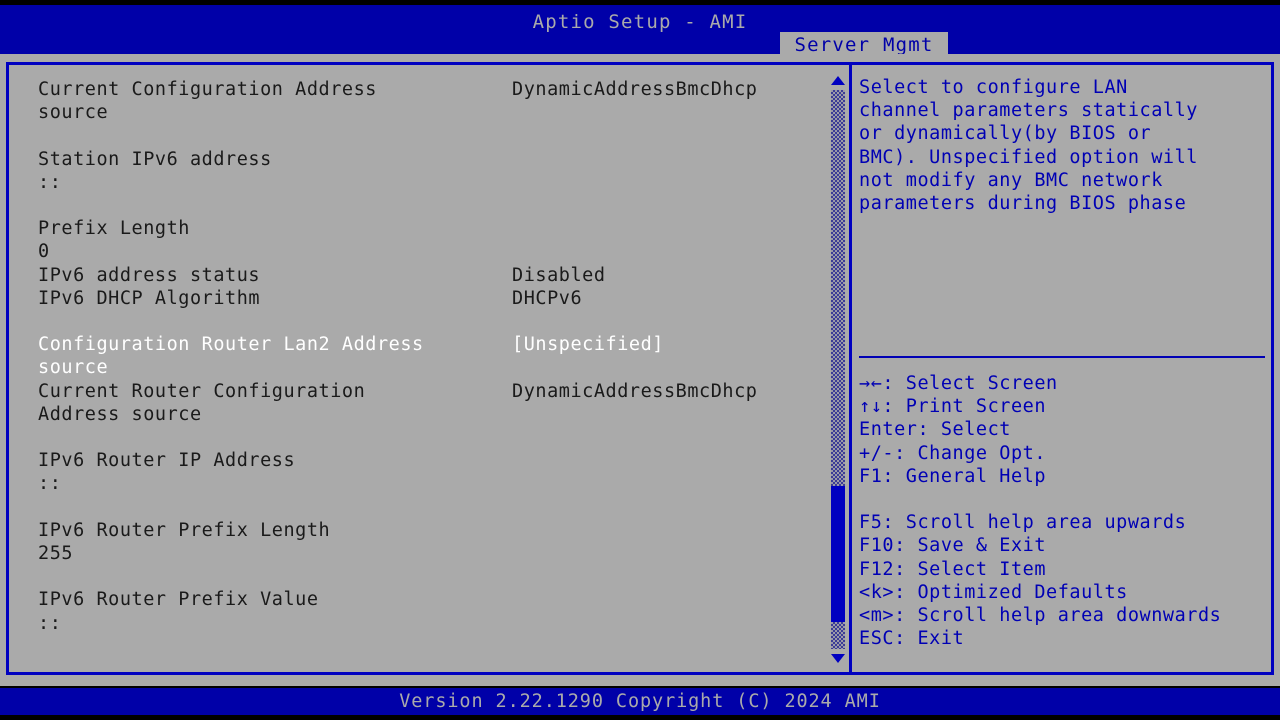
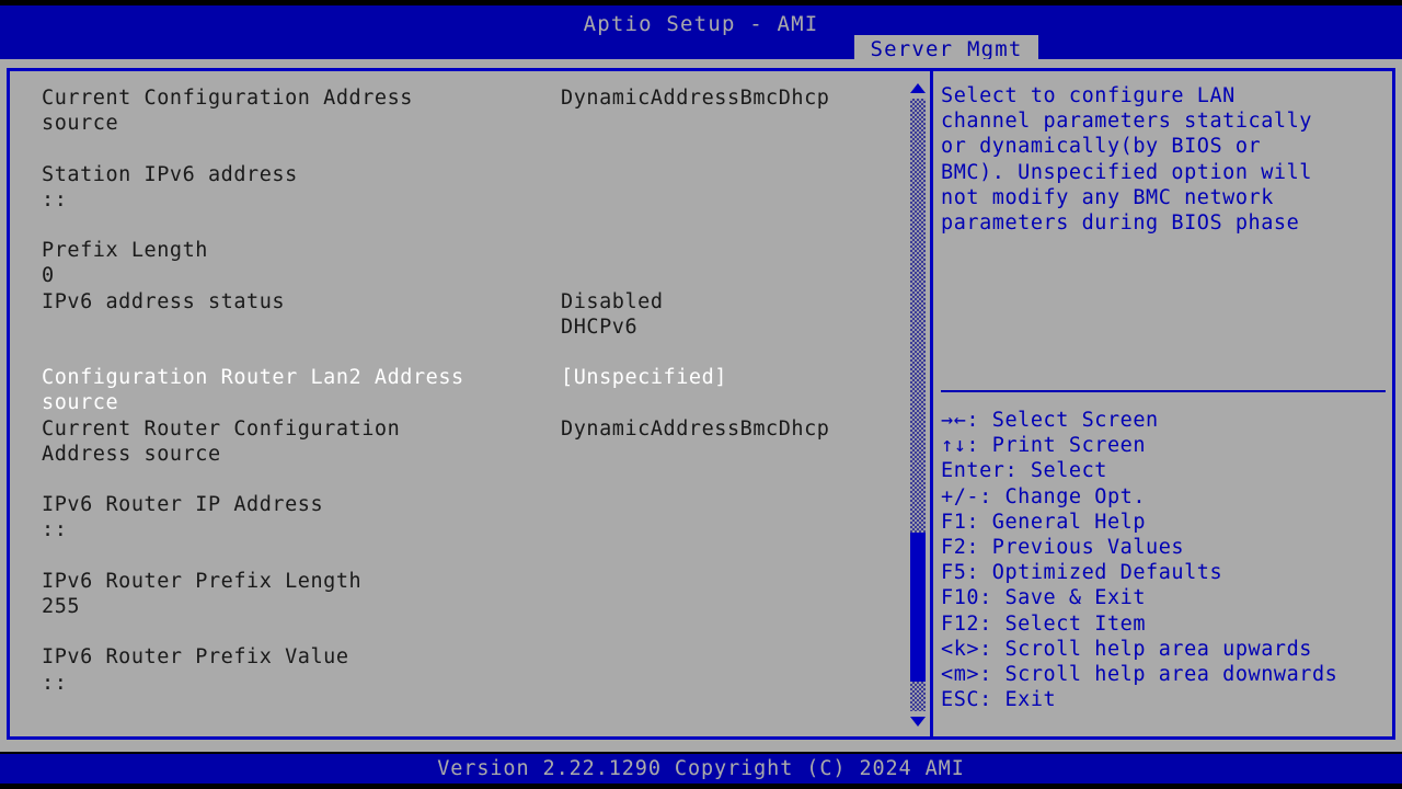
  Aptio Setup - AMI
  Server Mgmt
  Current Configuration Address
  DynamicAddressBmcDhcp
  source
  Station IPv6 address
  ::
  Prefix Length
  0
  IPv6 address status
  Disabled
- IPv6 DHCP Algorithm
  DHCPv6
  Configuration Router Lan2 Address
  [Unspecified]
  source
  Current Router Configuration
  DynamicAddressBmcDhcp
  Address source
  IPv6 Router IP Address
  ::
  IPv6 Router Prefix Length
  255
  IPv6 Router Prefix Value
  ::
  Select to configure LAN
  channel parameters statically
  or dynamically(by BIOS or
  BMC). Unspecified option will
  not modify any BMC network
  parameters during BIOS phase
  →←: Select Screen
  ↑↓: Print Screen
  Enter: Select
  +/-: Change Opt.
  F1: General Help
+ F2: Previous Values
- F5: Scroll help area upwards
+ F5: Optimized Defaults
  F10: Save & Exit
  F12: Select Item
- <k>: Optimized Defaults
+ <k>: Scroll help area upwards
  <m>: Scroll help area downwards
  ESC: Exit
  Version 2.22.1290 Copyright (C) 2024 AMI
